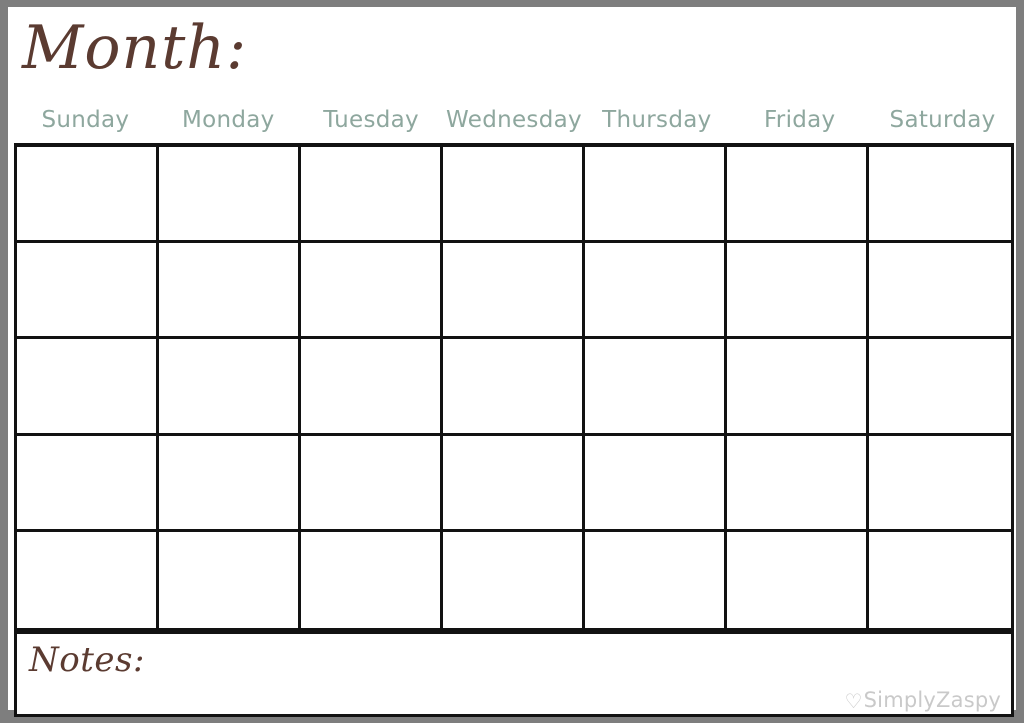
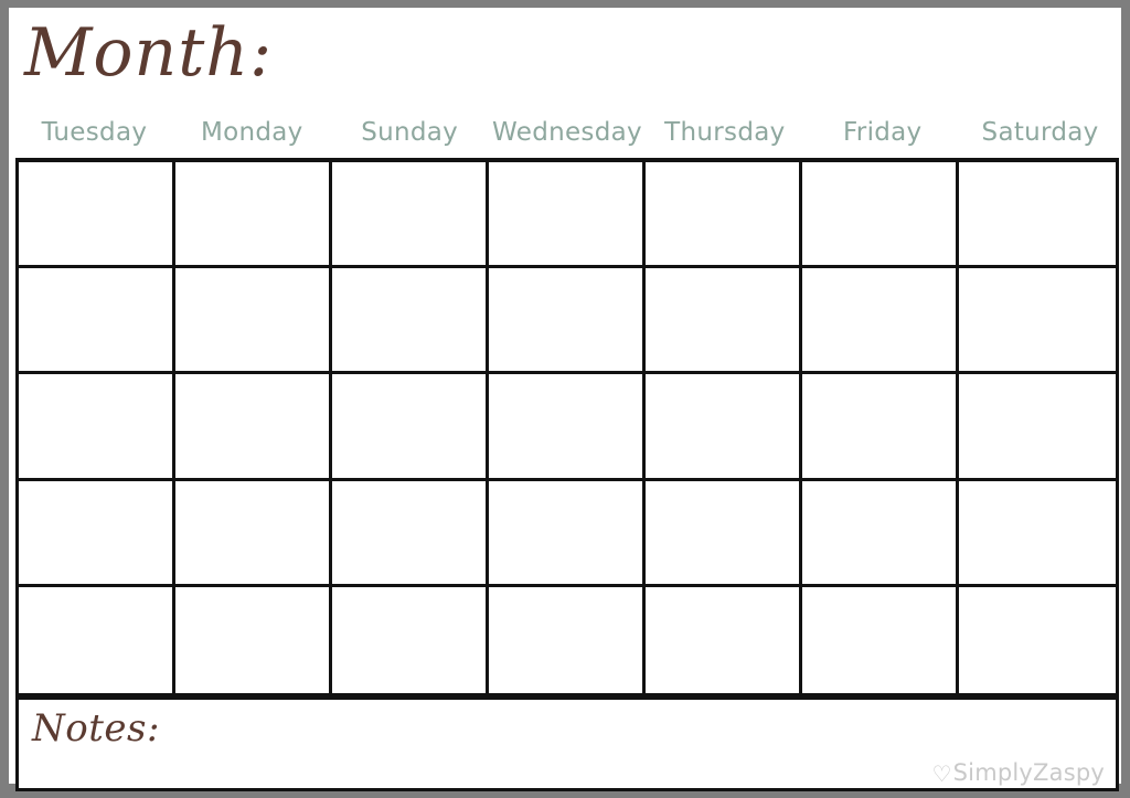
  Month:
- Sunday
+ Tuesday
  Monday
- Tuesday
+ Sunday
  Wednesday
  Thursday
  Friday
  Saturday
  Notes:
  ♡
  SimplyZaspy
